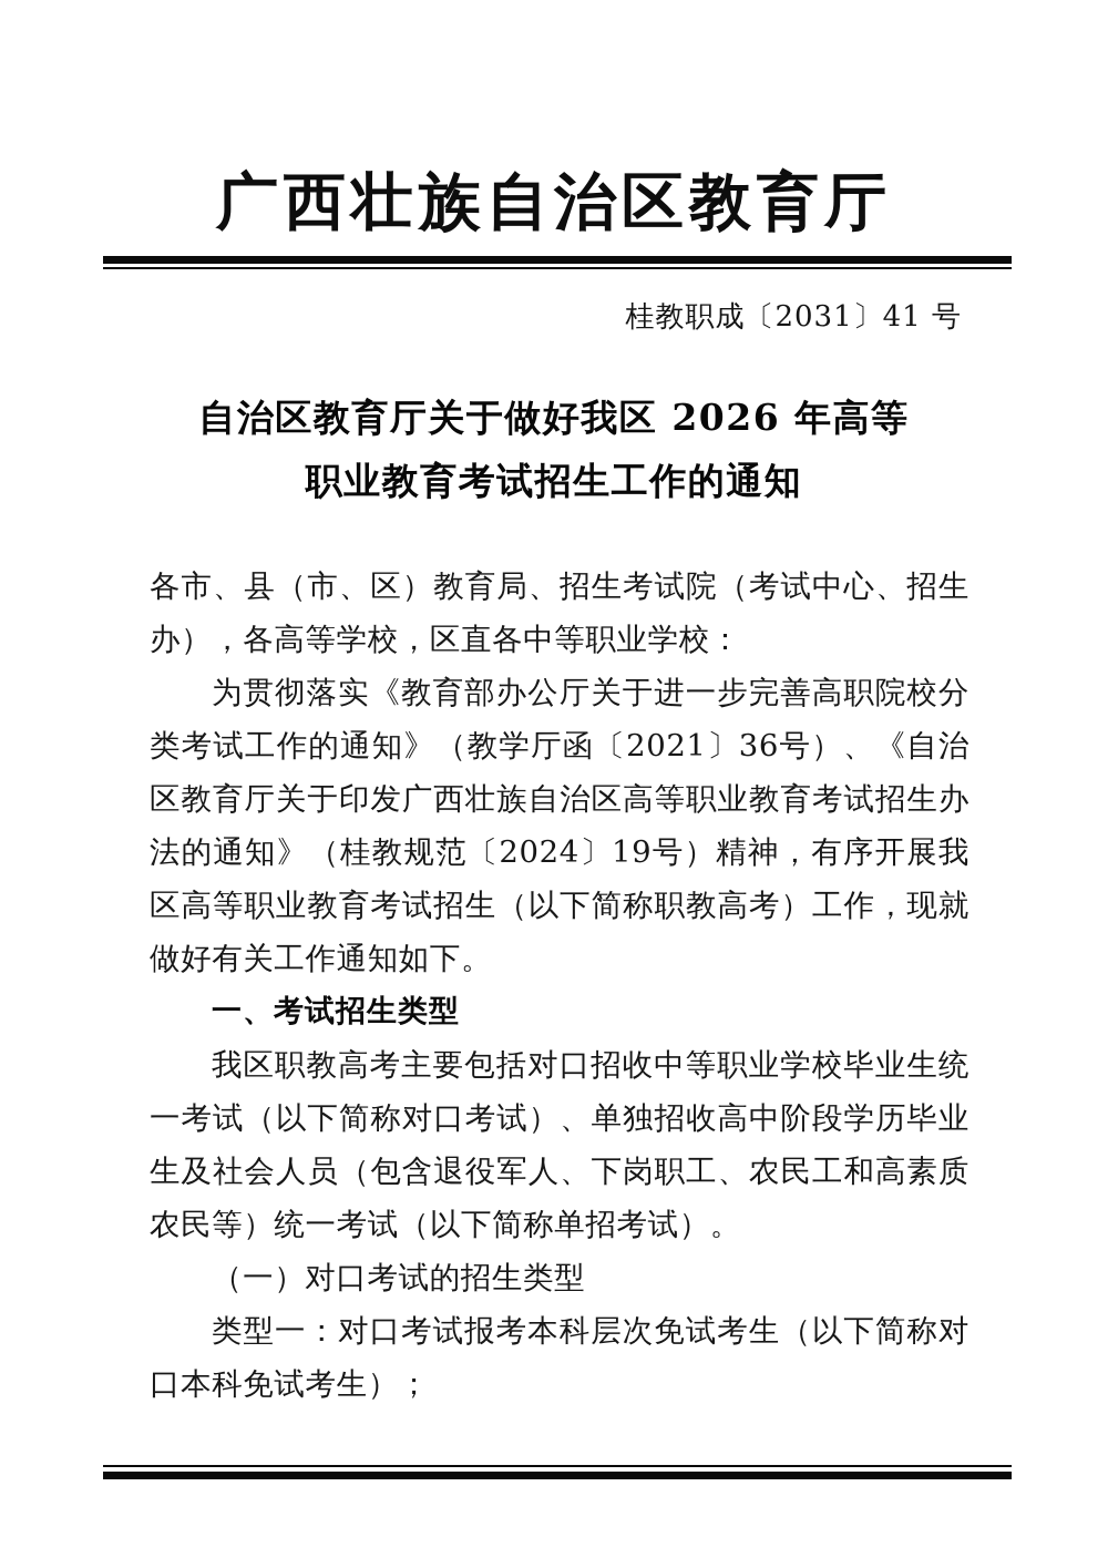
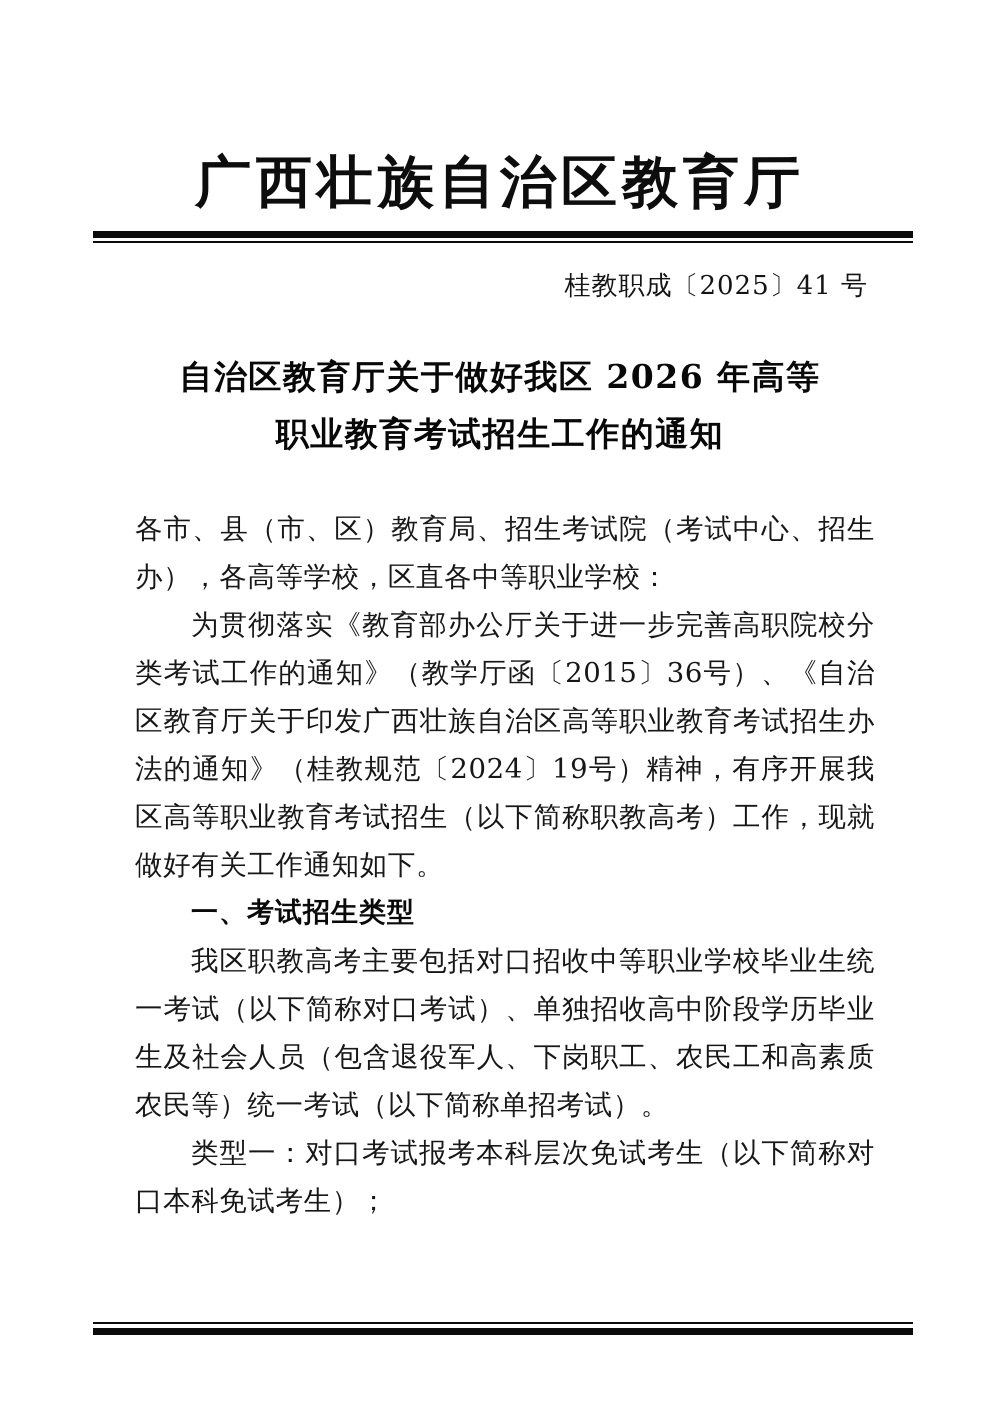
  广西壮族自治区教育厅
- 桂教职成〔2031〕41 号
+ 桂教职成〔2025〕41 号
  自治区教育厅关于做好我区 2026 年高等
  职业教育考试招生工作的通知
  各市、县（市、区）教育局、招生考试院（考试中心、招生办），各高等学校，区直各中等职业学校：
- 为贯彻落实《教育部办公厅关于进一步完善高职院校分类考试工作的通知》（教学厅函〔2021〕36号）、《自治区教育厅关于印发广西壮族自治区高等职业教育考试招生办法的通知》（桂教规范〔2024〕19号）精神，有序开展我区高等职业教育考试招生（以下简称职教高考）工作，现就做好有关工作通知如下。
+ 为贯彻落实《教育部办公厅关于进一步完善高职院校分类考试工作的通知》（教学厅函〔2015〕36号）、《自治区教育厅关于印发广西壮族自治区高等职业教育考试招生办法的通知》（桂教规范〔2024〕19号）精神，有序开展我区高等职业教育考试招生（以下简称职教高考）工作，现就做好有关工作通知如下。
  一、考试招生类型
  我区职教高考主要包括对口招收中等职业学校毕业生统一考试（以下简称对口考试）、单独招收高中阶段学历毕业生及社会人员（包含退役军人、下岗职工、农民工和高素质农民等）统一考试（以下简称单招考试）。
- （一）对口考试的招生类型
  类型一：对口考试报考本科层次免试考生（以下简称对口本科免试考生）；
